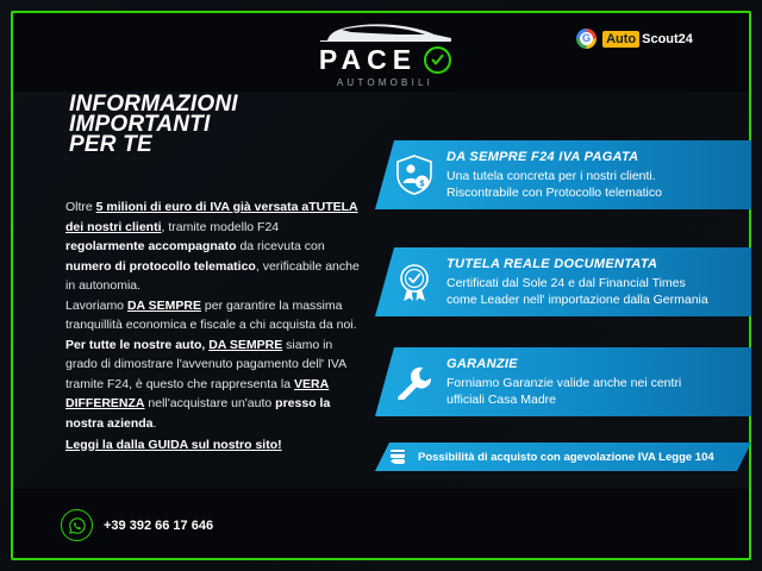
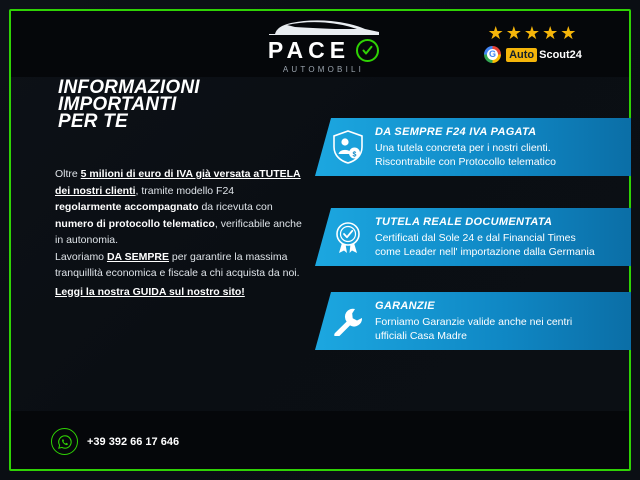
  PACE
  AUTOMOBILI
+ ★★★★★
  G
  Auto
  Scout
  24
  INFORMAZIONI
  IMPORTANTI
  PER TE
  Oltre 5 milioni di euro di IVA già versata aTUTELA dei nostri clienti, tramite modello F24 regolarmente accompagnato da ricevuta con numero di protocollo telematico, verificabile anche in autonomia.
  Lavoriamo DA SEMPRE per garantire la massima tranquillità economica e fiscale a chi acquista da noi.
- Per tutte le nostre auto, DA SEMPRE siamo in grado di dimostrare l'avvenuto pagamento dell' IVA tramite F24, è questo che rappresenta la VERA DIFFERENZA nell'acquistare un'auto presso la nostra azienda.
- Leggi la dalla GUIDA sul nostro sito!
+ Leggi la nostra GUIDA sul nostro sito!
  DA SEMPRE F24 IVA PAGATA
  Una tutela concreta per i nostri clienti.
  Riscontrabile con Protocollo telematico
  TUTELA REALE DOCUMENTATA
  Certificati dal Sole 24 e dal Financial Times
  come Leader nell' importazione dalla Germania
  GARANZIE
  Forniamo Garanzie valide anche nei centri
  ufficiali Casa Madre
- Possibilità di acquisto con agevolazione IVA Legge 104
  +39 392 66 17 646
